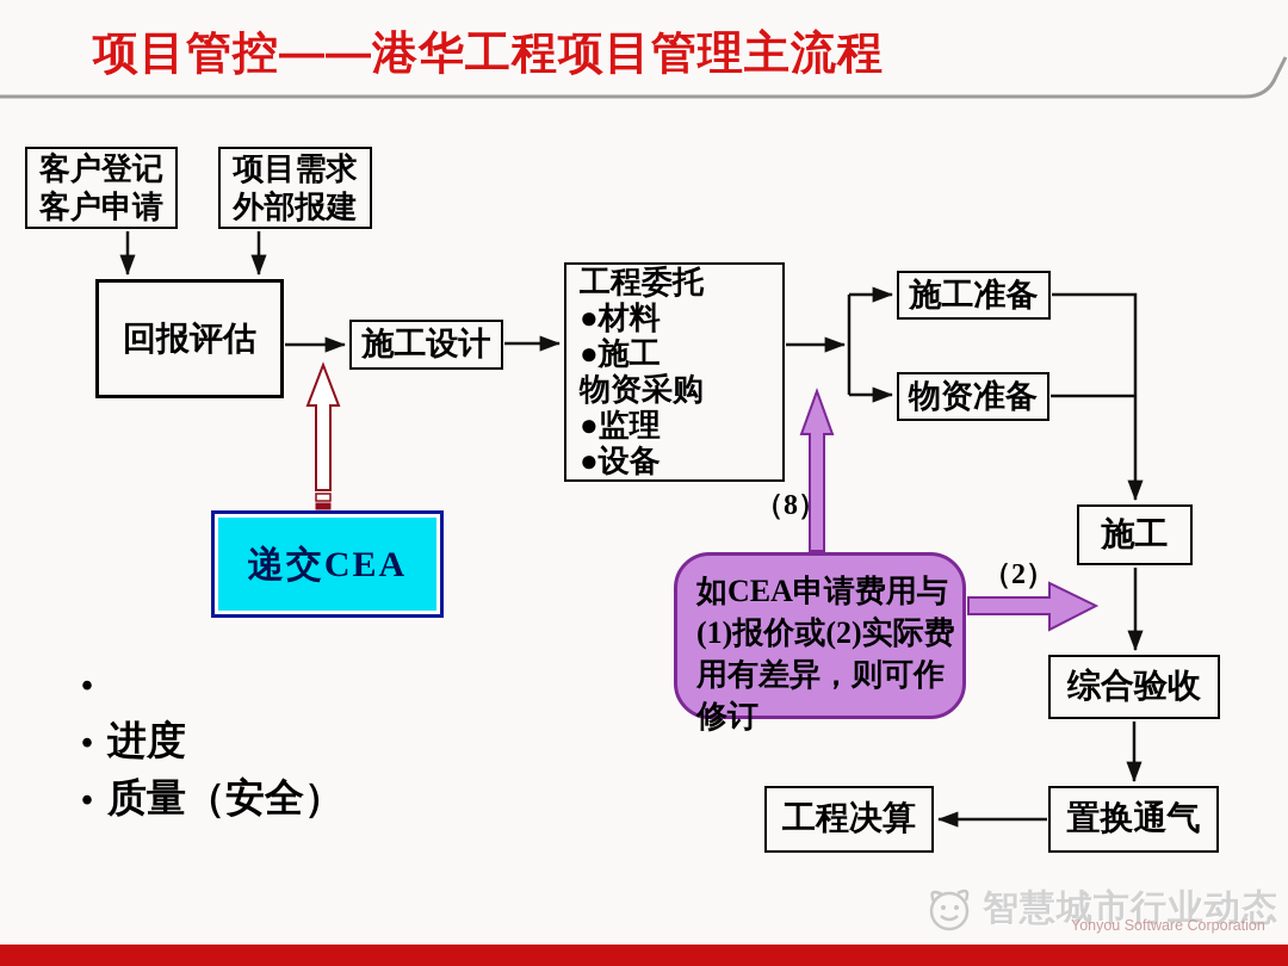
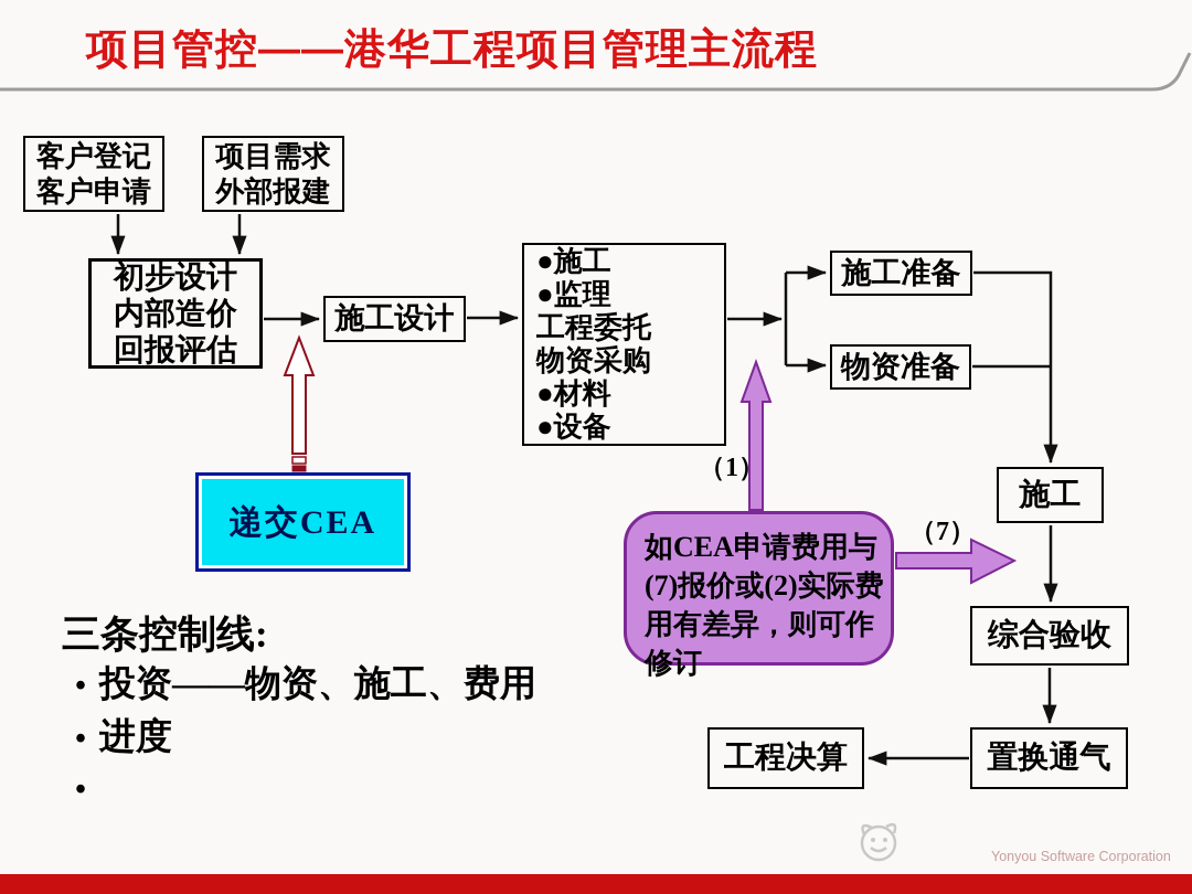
  项目管控——港华工程项目管理主流程
  客户登记
  客户申请
  项目需求
  外部报建
+ 初步设计
+ 内部造价
  回报评估
  施工设计
- 工程委托
+ ●施工
- ●材料
+ ●监理
- ●施工
+ 工程委托
  物资采购
- ●监理
+ ●材料
  ●设备
  施工准备
  物资准备
  施工
  综合验收
  置换通气
  工程决算
  递交CEA
- 如CEA申请费用与 (1)报价或(2)实际费 用有差异，则可作 修订
+ 如CEA申请费用与 (7)报价或(2)实际费 用有差异，则可作 修订
- （8）
+ （1）
- （2）
+ （7）
+ 三条控制线:
  •
+ 投资——物资、施工、费用
  •
  进度
  •
- 质量（安全）
- 智慧城市行业动态
  Yonyou Software Corporation
